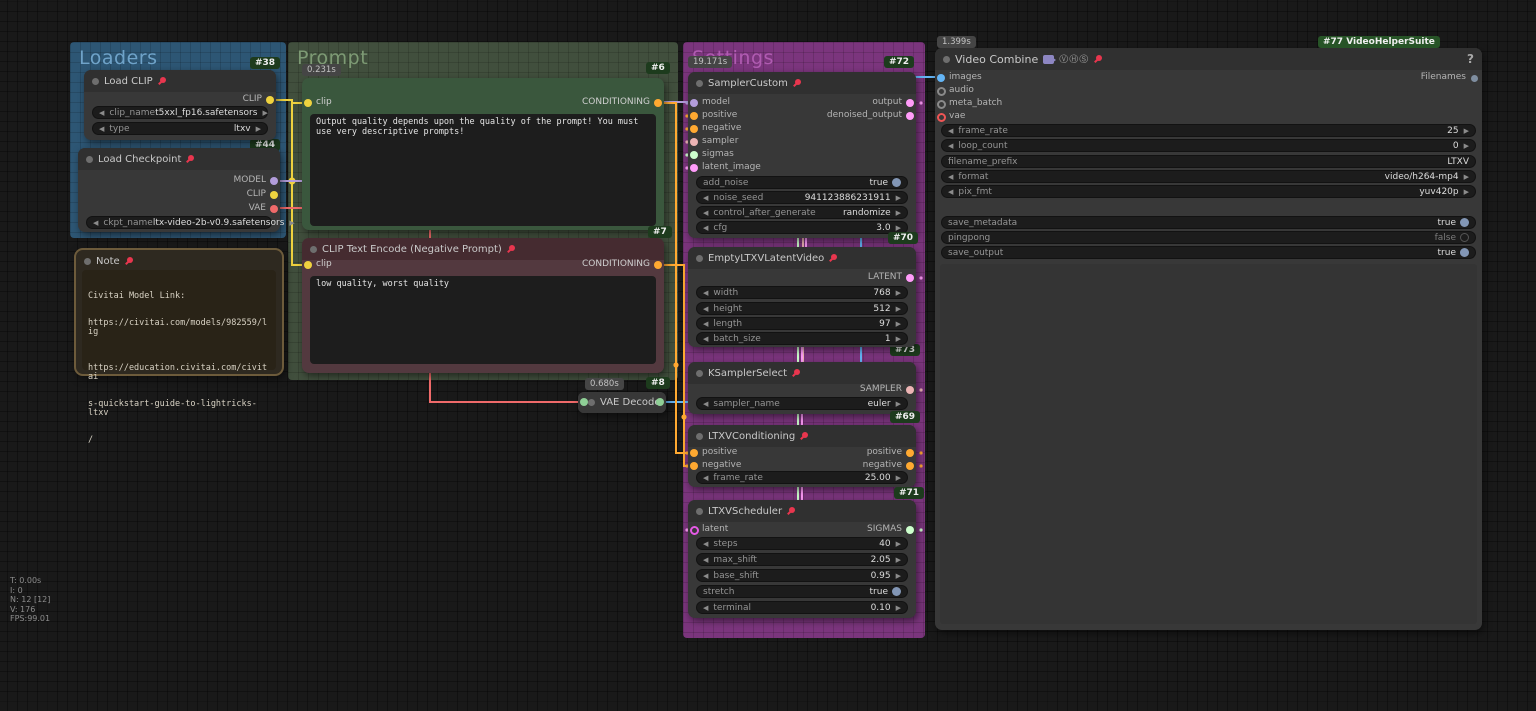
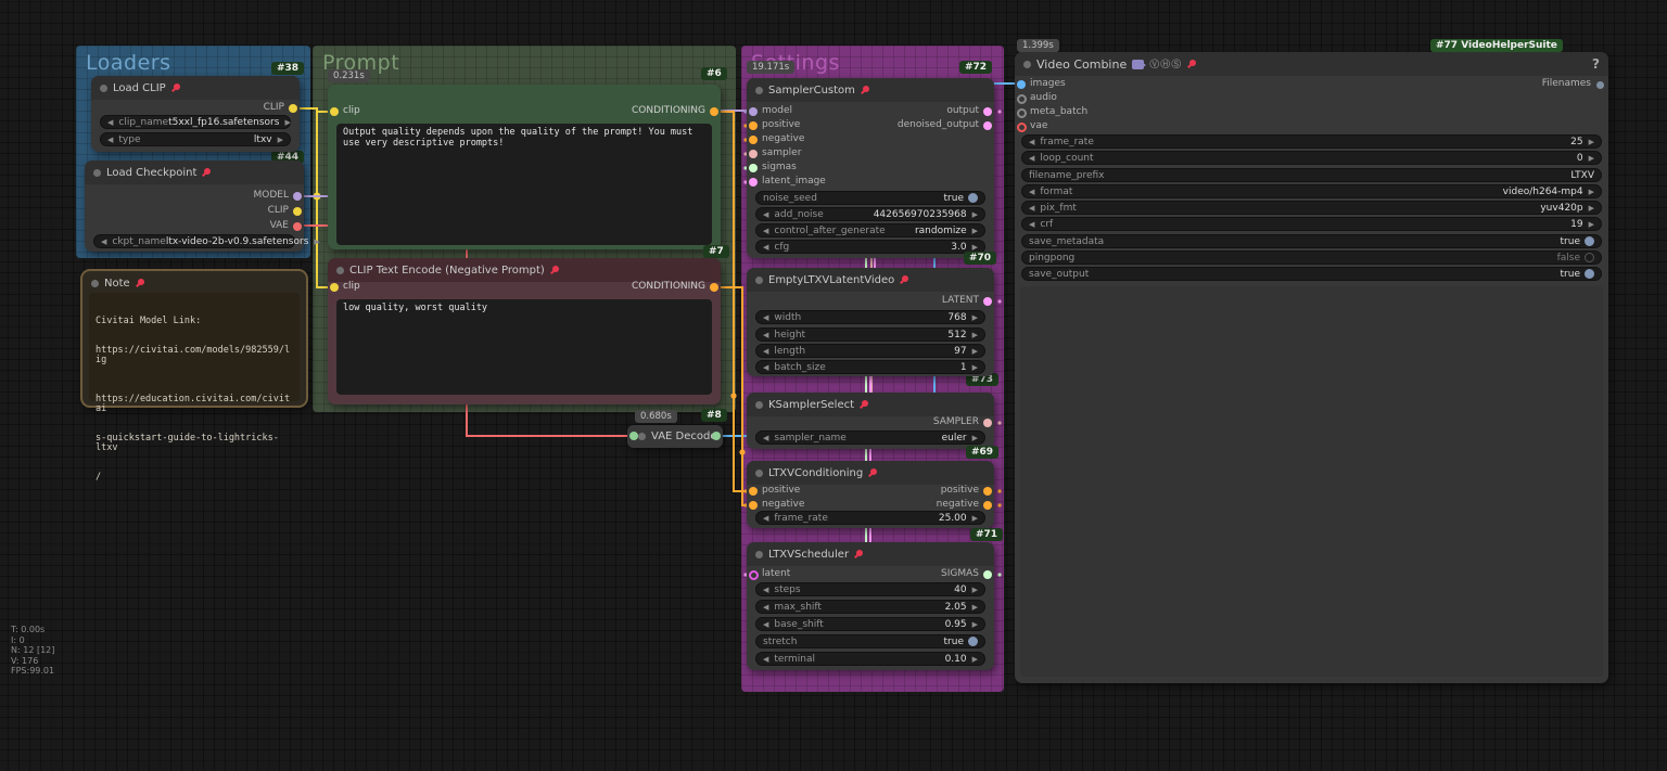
  Loaders
  Prompt
  #44
  #38
  Load CLIP
  CLIP
  clip_name
  t5xxl_fp16.safetensors
  type
  ltxv
  Load Checkpoint
  MODEL
  CLIP
  VAE
  ckpt_name
  ltx-video-2b-v0.9.safetensors
  Note
  Civitai Model Link:
  https://civitai.com/models/982559/lig
  https://education.civitai.com/civitai
  s-quickstart-guide-to-lightricks-ltxv
  /
  0.231s
  #6
  clip
  CONDITIONING
  Output quality depends upon the quality of the prompt! You must use very descriptive prompts!
  #7
  CLIP Text Encode (Negative Prompt)
  clip
  CONDITIONING
  low quality, worst quality
  0.680s
  #8
  VAE Decod
  19.171s
  #72
  SamplerCustom
  model
  positive
  negative
  sampler
  sigmas
  latent_image
  output
  denoised_output
- add_noise
+ noise_seed
  true
- noise_seed
+ add_noise
- 941123886231911
+ 442656970235968
  control_after_generate
  randomize
  cfg
  3.0
  #70
  EmptyLTXVLatentVideo
  LATENT
  width
  768
  height
  512
  length
  97
  batch_size
  1
  #73
  KSamplerSelect
  SAMPLER
  sampler_name
  euler
  #69
  LTXVConditioning
  positive
  negative
  positive
  negative
  frame_rate
  25.00
  #71
  LTXVScheduler
  latent
  SIGMAS
  steps
  40
  max_shift
  2.05
  base_shift
  0.95
  stretch
  true
  terminal
  0.10
  1.399s
  #77 VideoHelperSuite
  Video Combine
  ⓋⒽⓈ
  ?
  images
  audio
  meta_batch
  vae
  Filenames
  frame_rate
  25
  loop_count
  0
  filename_prefix
  LTXV
  format
  video/h264-mp4
  pix_fmt
  yuv420p
+ crf
+ 19
  save_metadata
  true
  pingpong
  false
  save_output
  true
  T: 0.00s
  I: 0
  N: 12 [12]
  V: 176
  FPS:99.01
